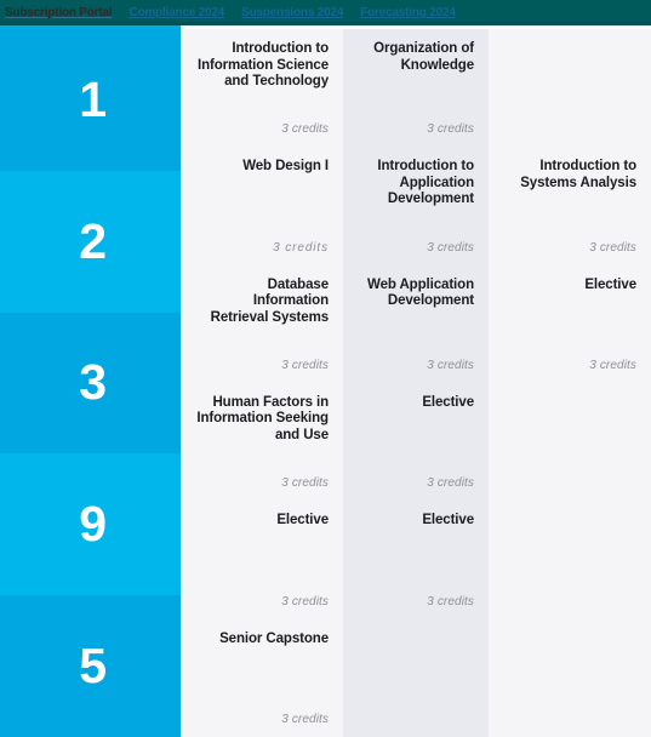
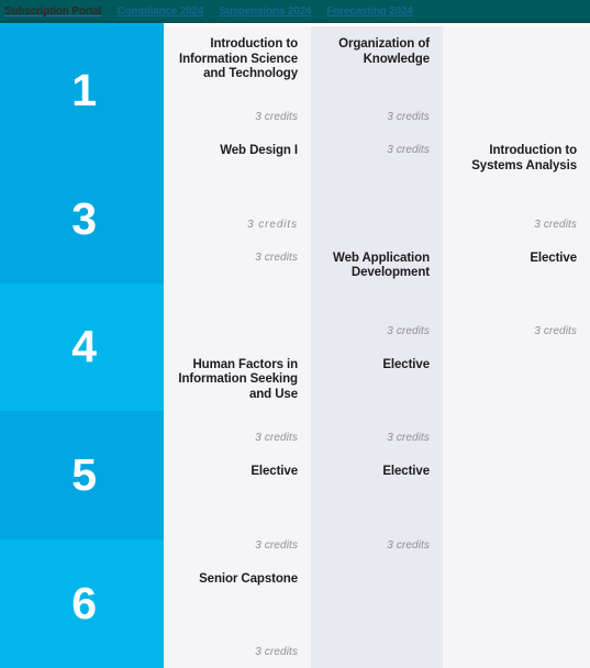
  Subscription Portal
  Compliance 2024
  Suspensions 2024
  Forecasting 2024
  1
- 2
  3
- 9
+ 4
  5
+ 6
  Introduction to Information Science and Technology
  3 credits
  Organization of Knowledge
  3 credits
  Web Design I
  3 credits
- Introduction to Application Development
  3 credits
  Introduction to Systems Analysis
  3 credits
- Database Information Retrieval Systems
  3 credits
  Web Application Development
  3 credits
  Elective
  3 credits
  Human Factors in Information Seeking and Use
  3 credits
  Elective
  3 credits
  Elective
  3 credits
  Elective
  3 credits
  Senior Capstone
  3 credits
